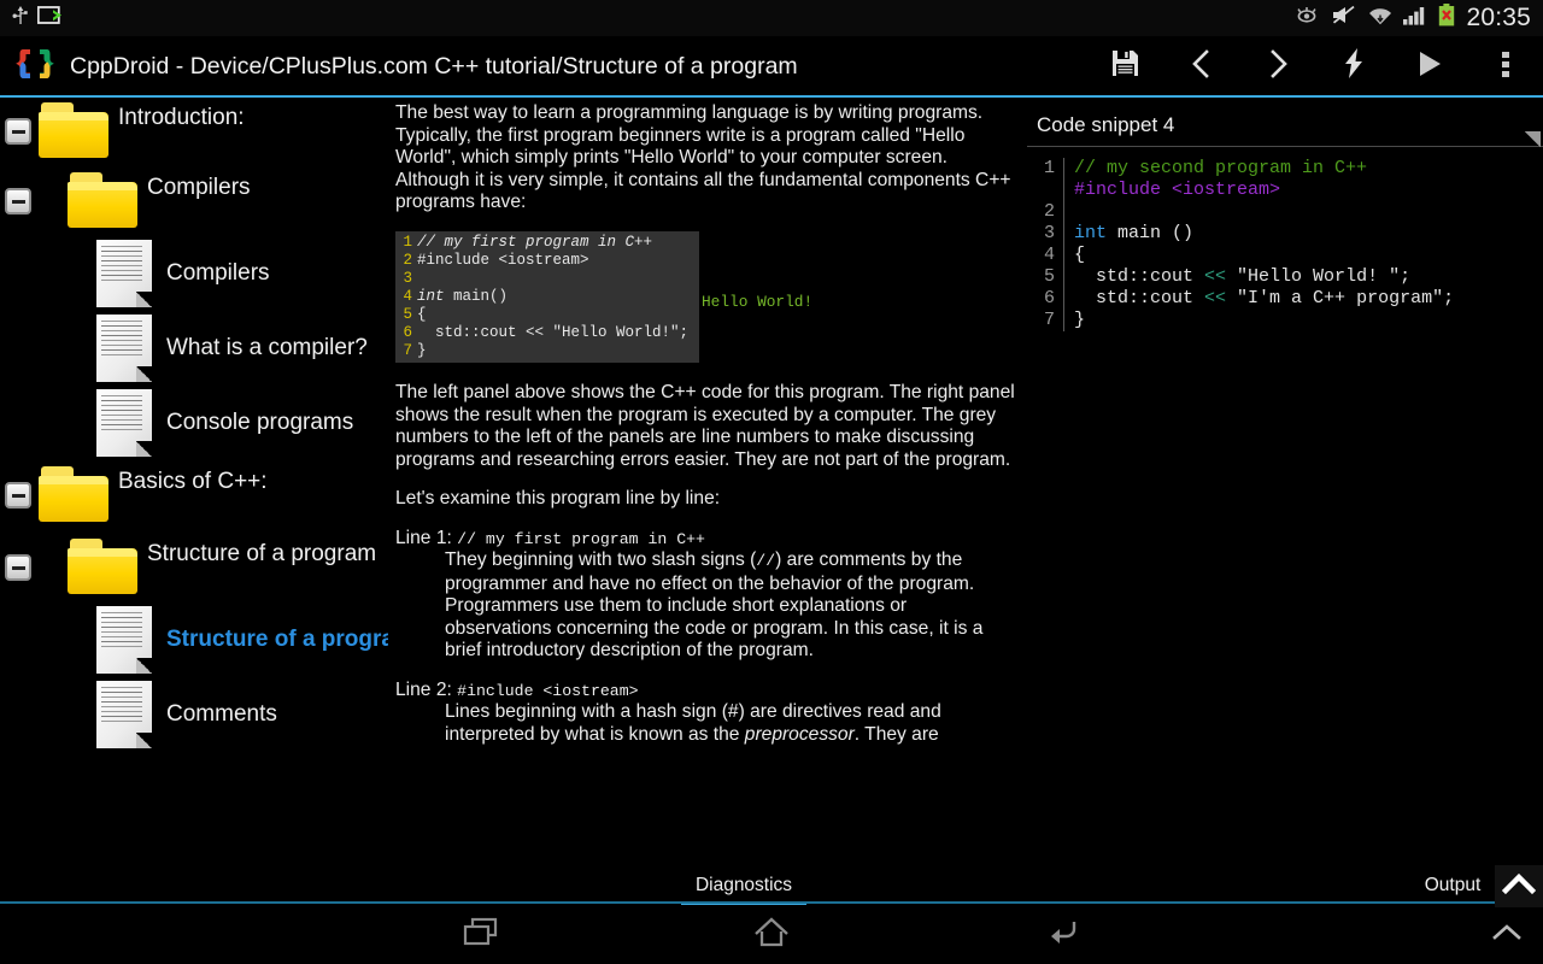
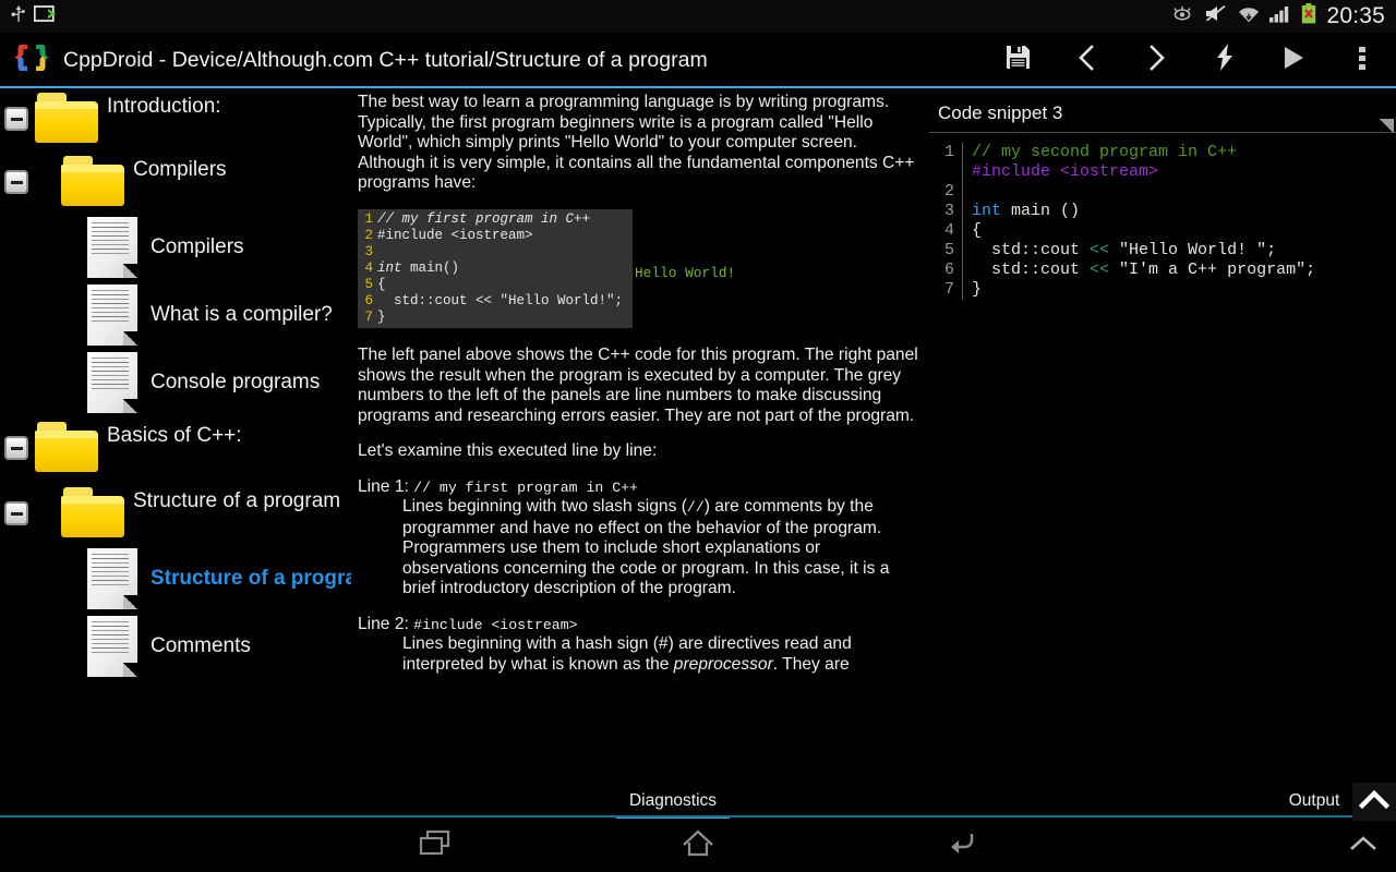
  20:35
- CppDroid - Device/CPlusPlus.com C++ tutorial/Structure of a program
+ CppDroid - Device/Although.com C++ tutorial/Structure of a program
  Introduction:
  Compilers
  Compilers
  What is a compiler?
  Console programs
  Basics of C++:
  Structure of a program
  Structure of a progr
  Comments
  The best way to learn a programming language is by writing programs. Typically, the first program beginners write is a program called "Hello World", which simply prints "Hello World" to your computer screen. Although it is very simple, it contains all the fundamental components C++ programs have:
  1
  // my first program in C++
  2
  #include <iostream>
  3
  4
  int main()
  5
  {
  6
  std::cout << "Hello World!";
  7
  }
  Hello World!
  The left panel above shows the C++ code for this program. The right panel shows the result when the program is executed by a computer. The grey numbers to the left of the panels are line numbers to make discussing programs and researching errors easier. They are not part of the program.
- Let's examine this program line by line:
+ Let's examine this executed line by line:
  Line 1: // my first program in C++
- They beginning with two slash signs (//) are comments by the programmer and have no effect on the behavior of the program. Programmers use them to include short explanations or observations concerning the code or program. In this case, it is a brief introductory description of the program.
+ Lines beginning with two slash signs (//) are comments by the programmer and have no effect on the behavior of the program. Programmers use them to include short explanations or observations concerning the code or program. In this case, it is a brief introductory description of the program.
  Line 2: #include <iostream>
  Lines beginning with a hash sign (#) are directives read and interpreted by what is known as the preprocessor. They are
- Code snippet 4
+ Code snippet 3
  1
  // my second program in C++
  #include <iostream>
  2
  3
  int main ()
  4
  {
  5
  std::cout << "Hello World! ";
  6
  std::cout << "I'm a C++ program";
  7
  }
  Diagnostics
  Output
